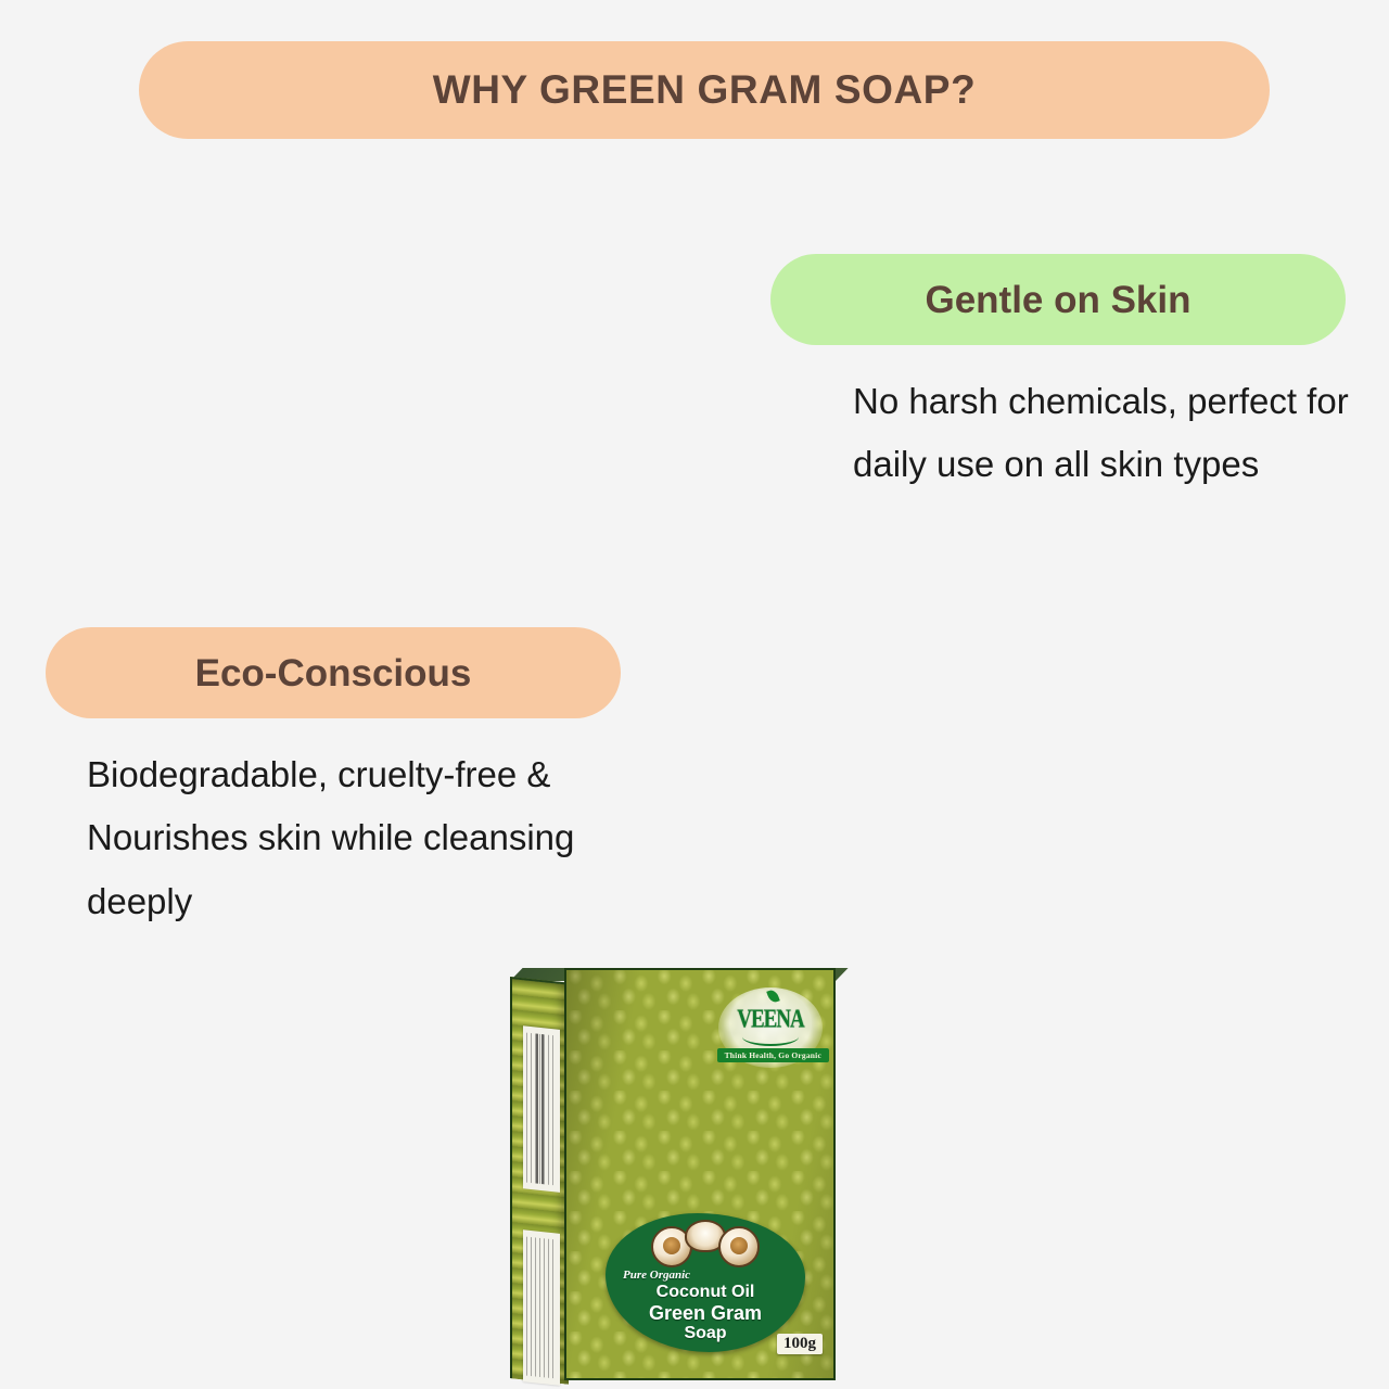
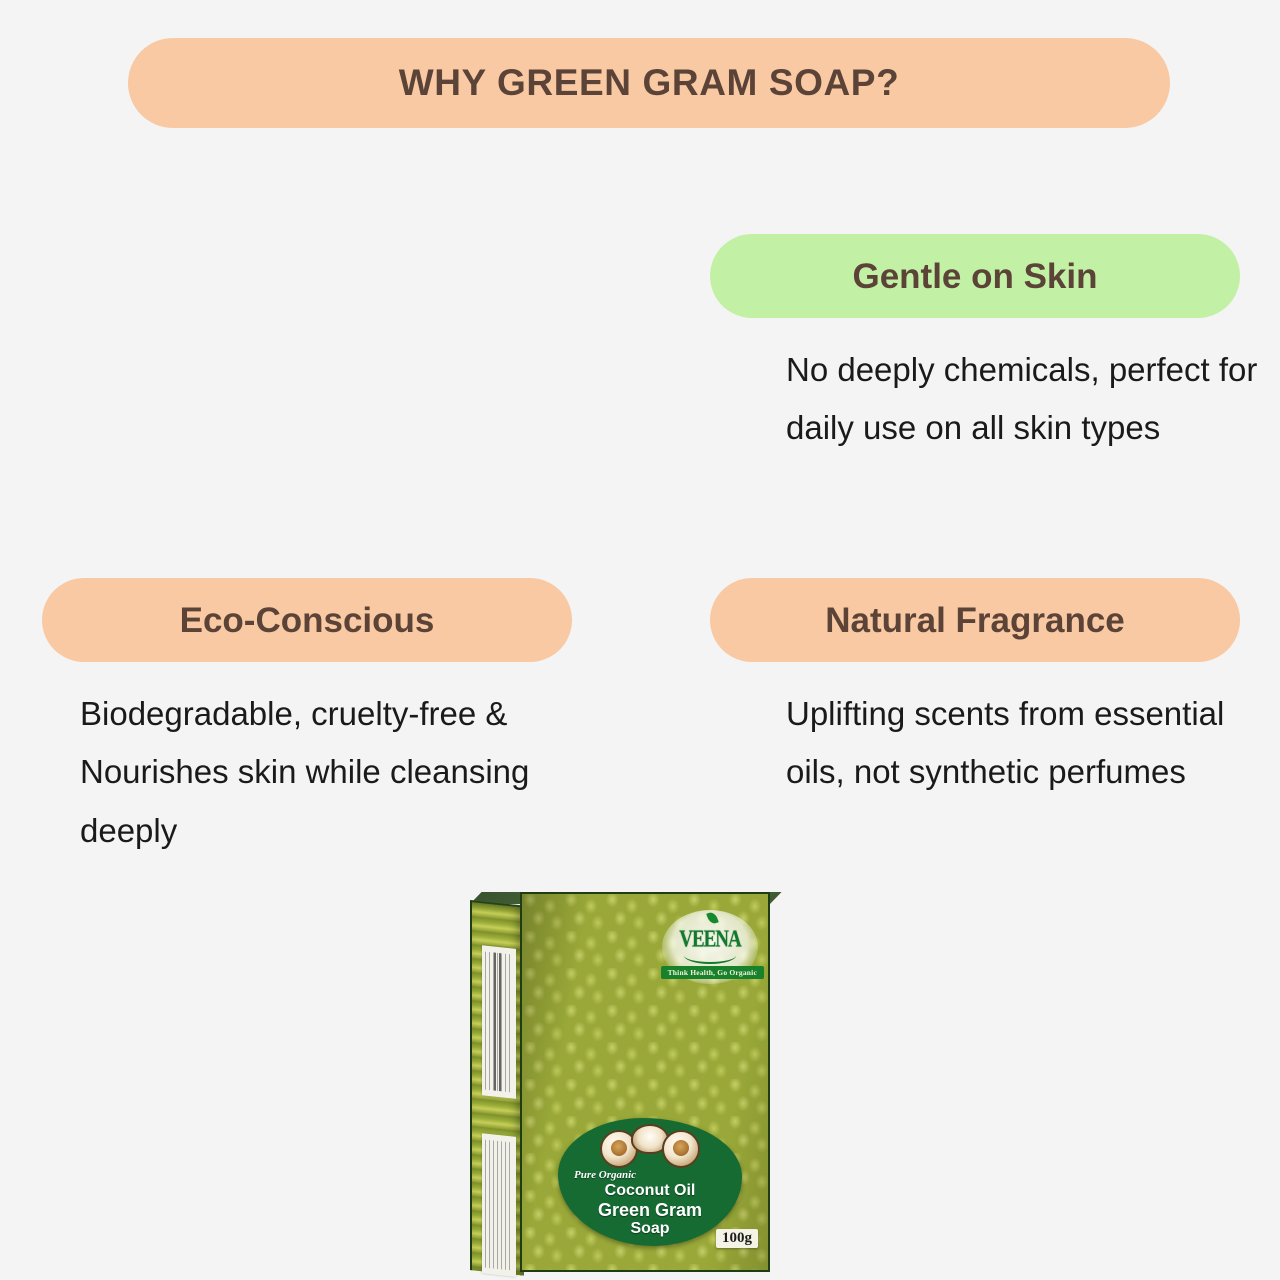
  WHY GREEN GRAM SOAP?
  Gentle on Skin
- No harsh chemicals, perfect for daily use on all skin types
+ No deeply chemicals, perfect for daily use on all skin types
  Eco-Conscious
  Biodegradable, cruelty-free & Nourishes skin while cleansing deeply
+ Natural Fragrance
+ Uplifting scents from essential oils, not synthetic perfumes
  VEENA
  Think Health, Go Organic
  Pure Organic
  Coconut Oil
  Green Gram
  Soap
  100g
